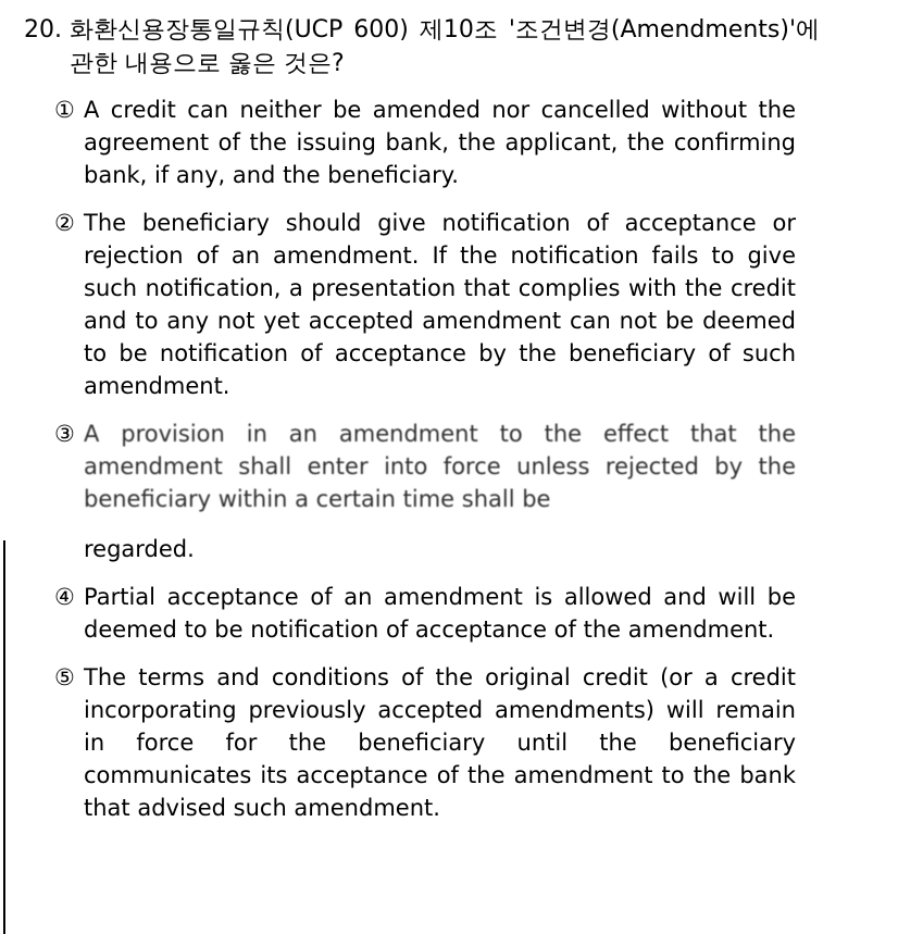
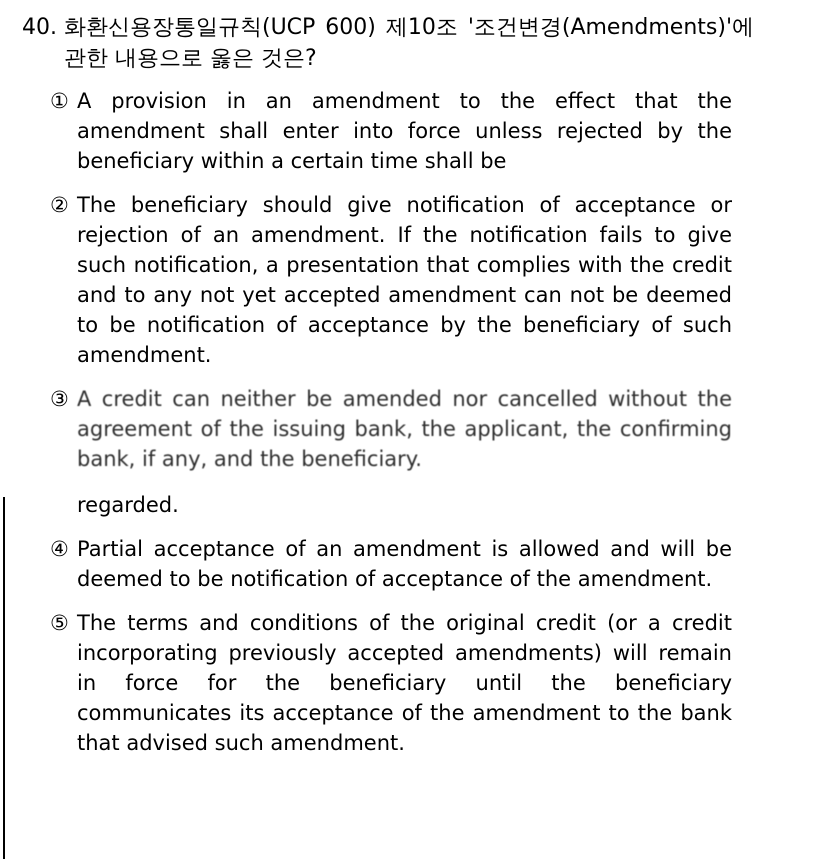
- 20.
+ 40.
  화환신용장통일규칙(UCP 600) 제10조 '조건변경(Amendments)'에 관한 내용으로 옳은 것은?
  ①
- A credit can neither be amended nor cancelled without the agreement of the issuing bank, the applicant, the confirming bank, if any, and the beneficiary.
+ A provision in an amendment to the effect that the amendment shall enter into force unless rejected by the beneficiary within a certain time shall be
  ②
  The beneficiary should give notification of acceptance or rejection of an amendment. If the notification fails to give such notification, a presentation that complies with the credit and to any not yet accepted amendment can not be deemed to be notification of acceptance by the beneficiary of such amendment.
  ③
- A provision in an amendment to the effect that the amendment shall enter into force unless rejected by the beneficiary within a certain time shall be
+ A credit can neither be amended nor cancelled without the agreement of the issuing bank, the applicant, the confirming bank, if any, and the beneficiary.
  regarded.
  ④
  Partial acceptance of an amendment is allowed and will be deemed to be notification of acceptance of the amendment.
  ⑤
  The terms and conditions of the original credit (or a credit incorporating previously accepted amendments) will remain in force for the beneficiary until the beneficiary communicates its acceptance of the amendment to the bank that advised such amendment.
